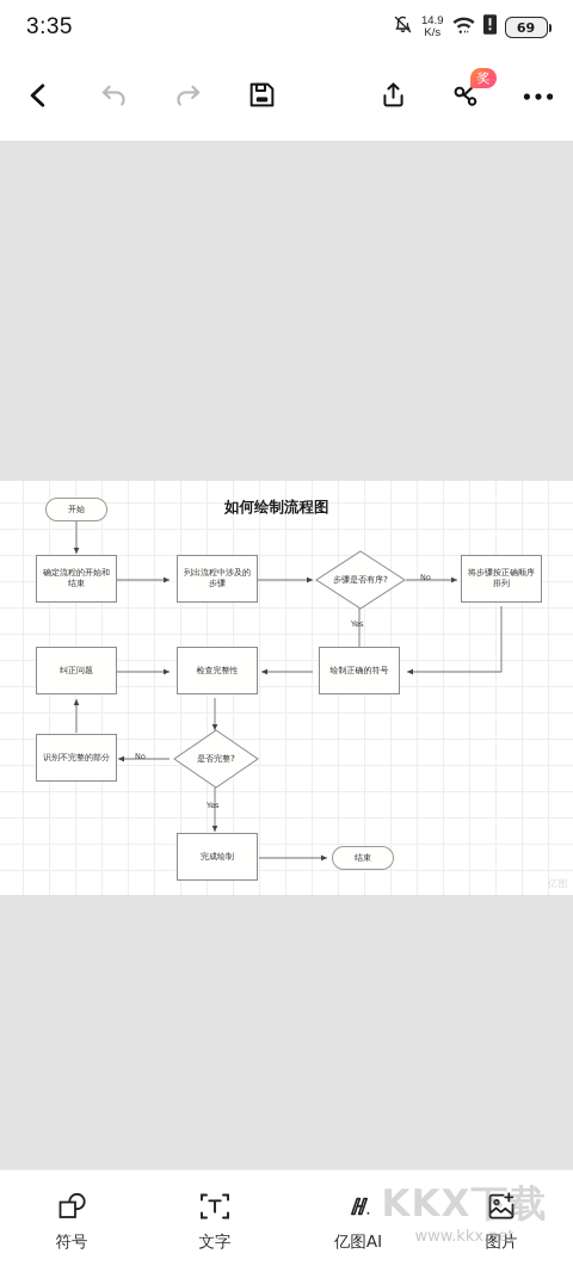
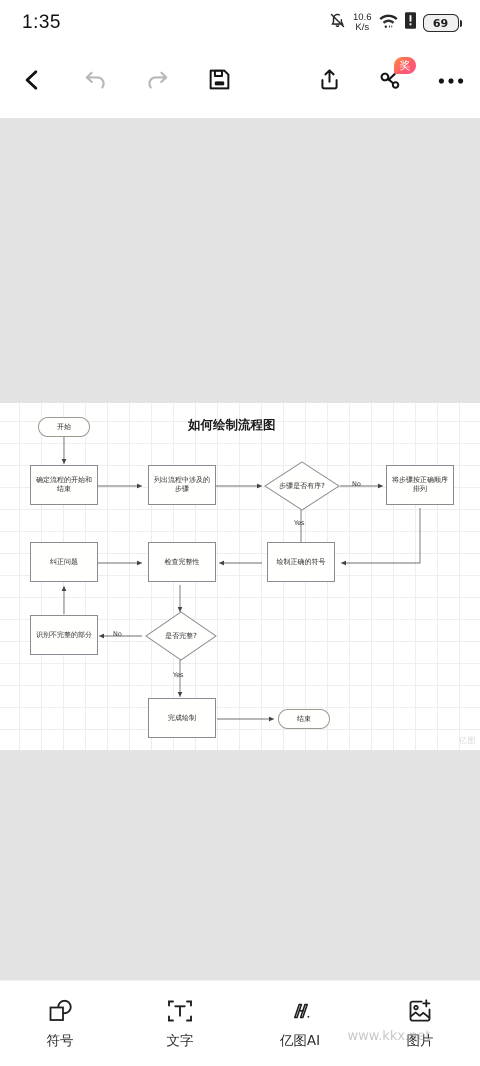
- 3:35
+ 1:35
- 14.9
+ 10.6
  K/s
  69
  奖
  如何绘制流程图
  开始
  确定流程的开始和结束
  列出流程中涉及的步骤
  步骤是否有序?
  将步骤按正确顺序排列
  纠正问题
  检查完整性
  绘制正确的符号
  识别不完整的部分
  是否完整?
  完成绘制
  结束
  No
  Yes
  No
  Yes
  亿图
  符号
  文字
  亿图AI
  图片
- KKX下载
  www.kkx.net
